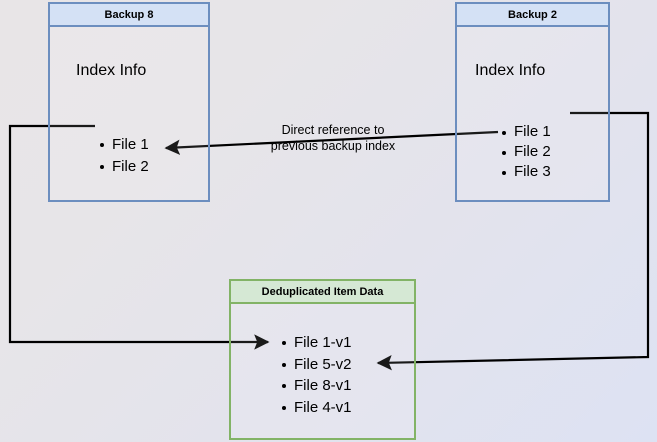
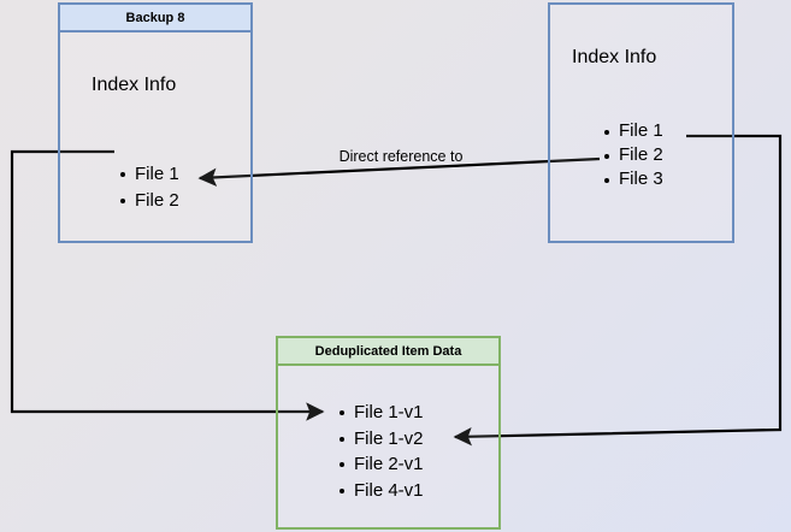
  Backup 8
  Index Info
  File 1
  File 2
- Backup 2
  Index Info
  File 1
  File 2
  File 3
  Deduplicated Item Data
  File 1-v1
- File 5-v2
+ File 1-v2
- File 8-v1
+ File 2-v1
  File 4-v1
  Direct reference to
- previous backup index
